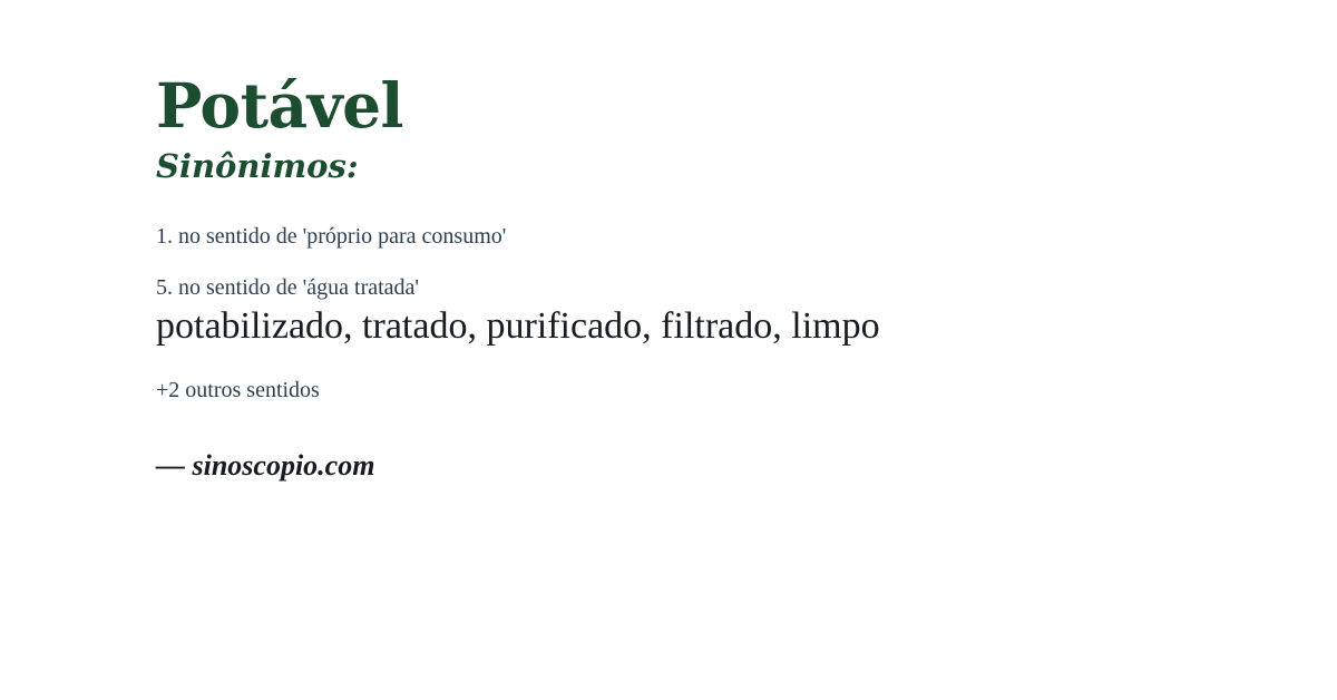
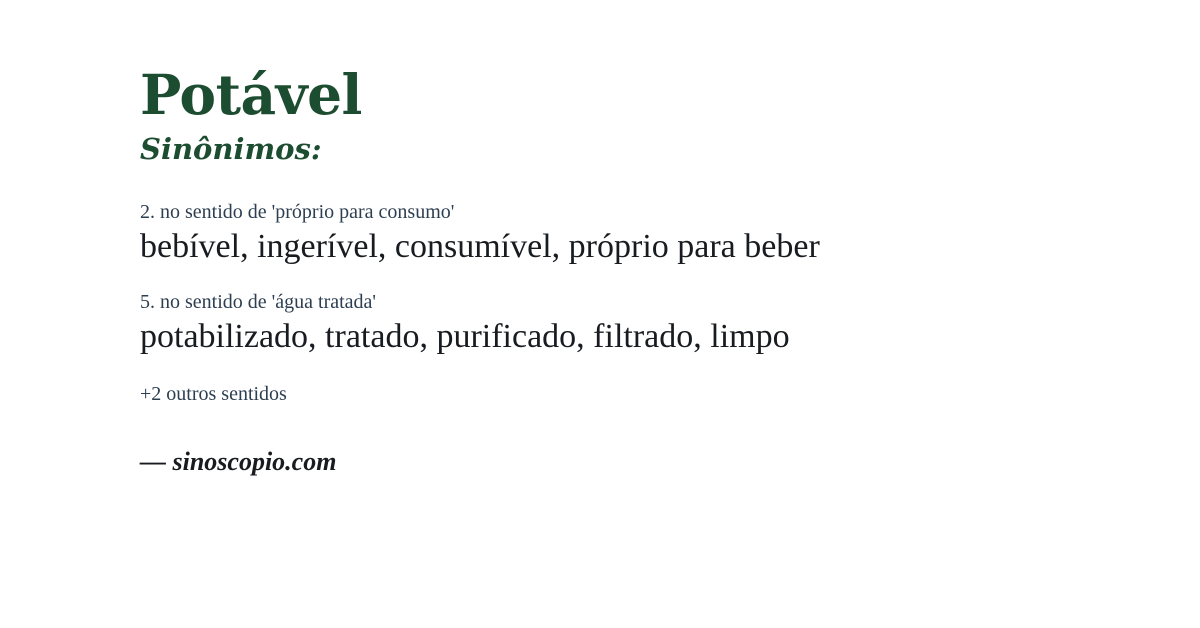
  Potável
  Sinônimos:
- 1. no sentido de 'próprio para consumo'
+ 2. no sentido de 'próprio para consumo'
+ bebível, ingerível, consumível, próprio para beber
  5. no sentido de 'água tratada'
  potabilizado, tratado, purificado, filtrado, limpo
  +2 outros sentidos
  — sinoscopio.com
